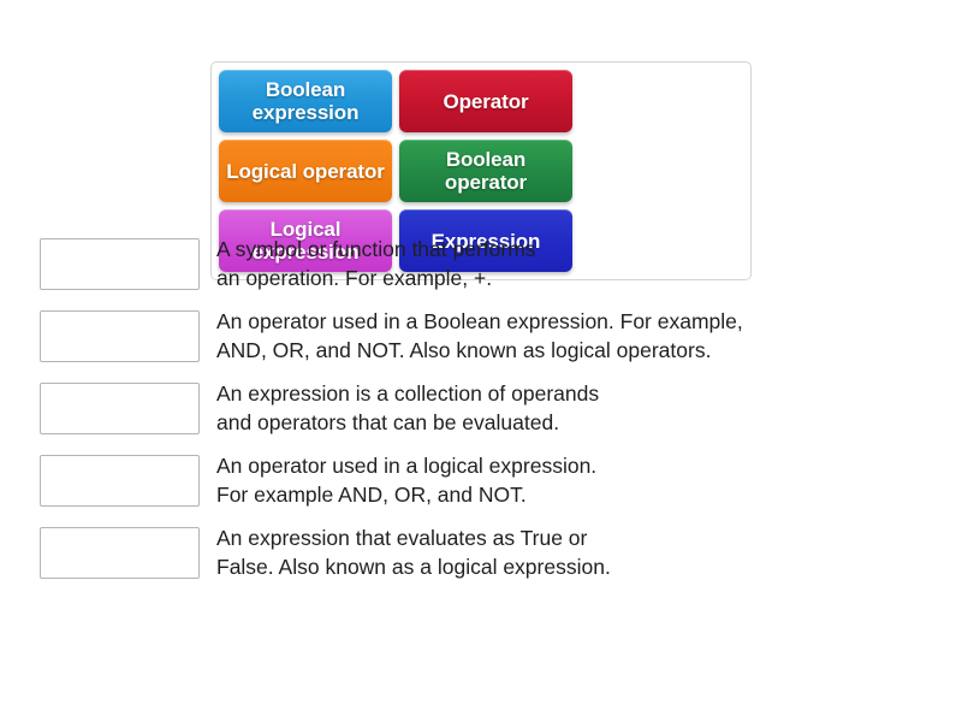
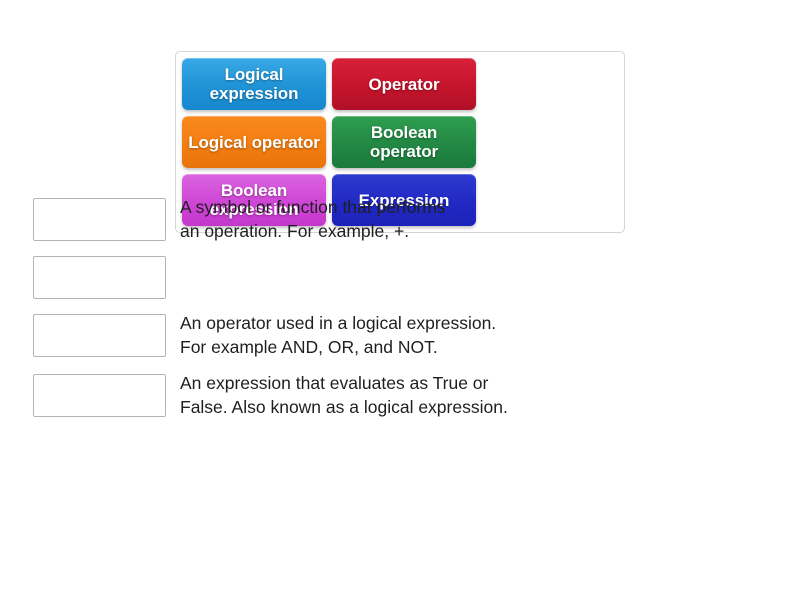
- Boolean expression
+ Logical expression
  Operator
  Logical operator
  Boolean operator
- Logical expression
+ Boolean expression
  Expression
  A symbol or function that performs
  an operation. For example, +.
- An operator used in a Boolean expression. For example,
- AND, OR, and NOT. Also known as logical operators.
- An expression is a collection of operands
- and operators that can be evaluated.
  An operator used in a logical expression.
  For example AND, OR, and NOT.
  An expression that evaluates as True or
  False. Also known as a logical expression.
